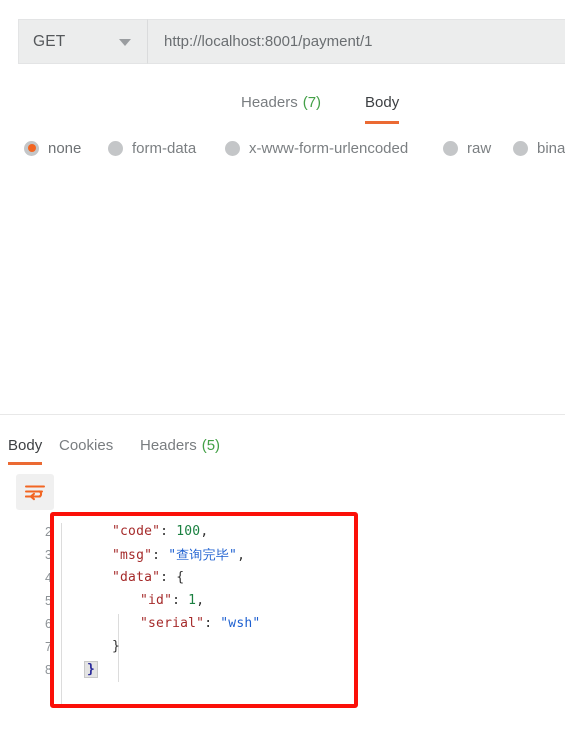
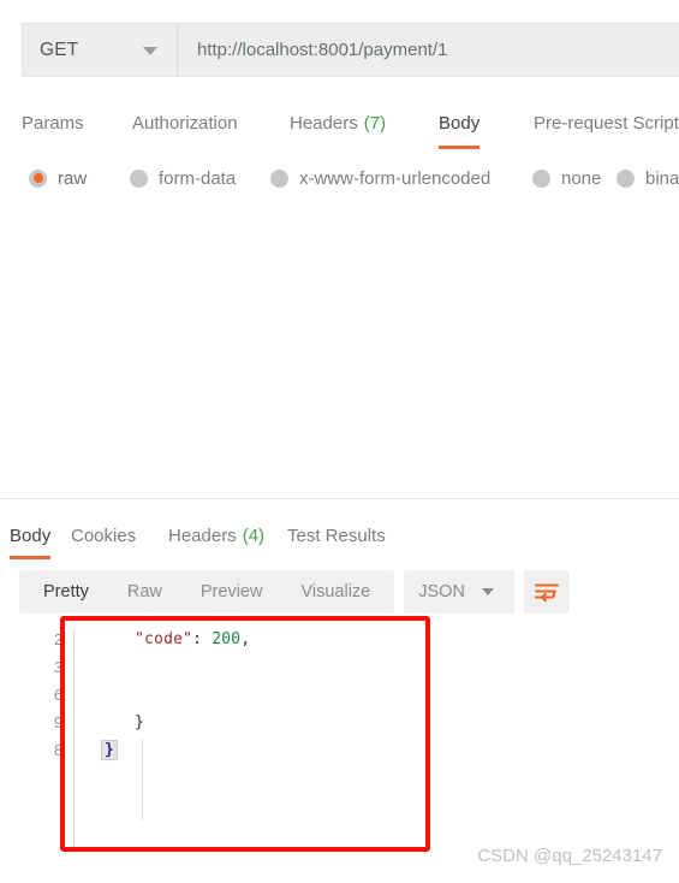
  GET
  http://localhost:8001/payment/1
+ Params
+ Authorization
  Headers
  (7)
  Body
+ Pre-request Script
- none
+ raw
  form-data
  x-www-form-urlencoded
- raw
+ none
  Body
  Cookies
  Headers
- (5)
+ (4)
+ Test Results
+ Pretty
+ Raw
+ Preview
+ Visualize
+ JSON
  2
- "code": 100,
+ "code": 200,
  3
- "msg": "查询完毕",
- 4
- "data": {
- 5
- "id": 1,
  6
- "serial": "wsh"
- 7
+ 9
  }
  8
  }
+ CSDN @qq_25243147
